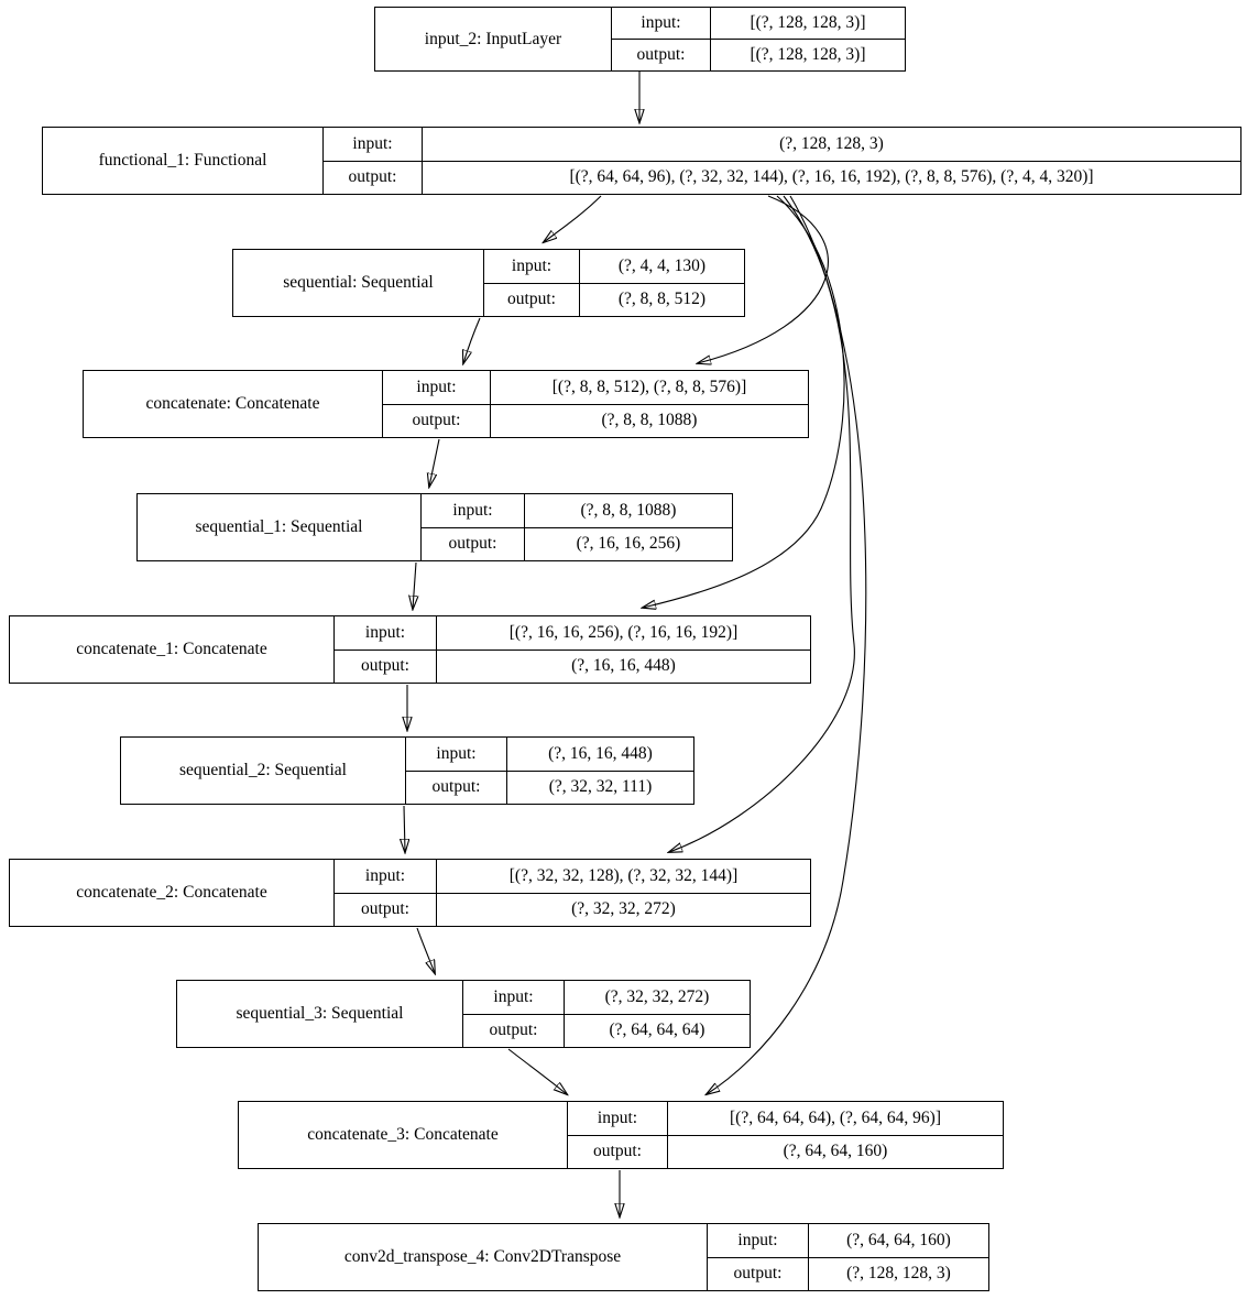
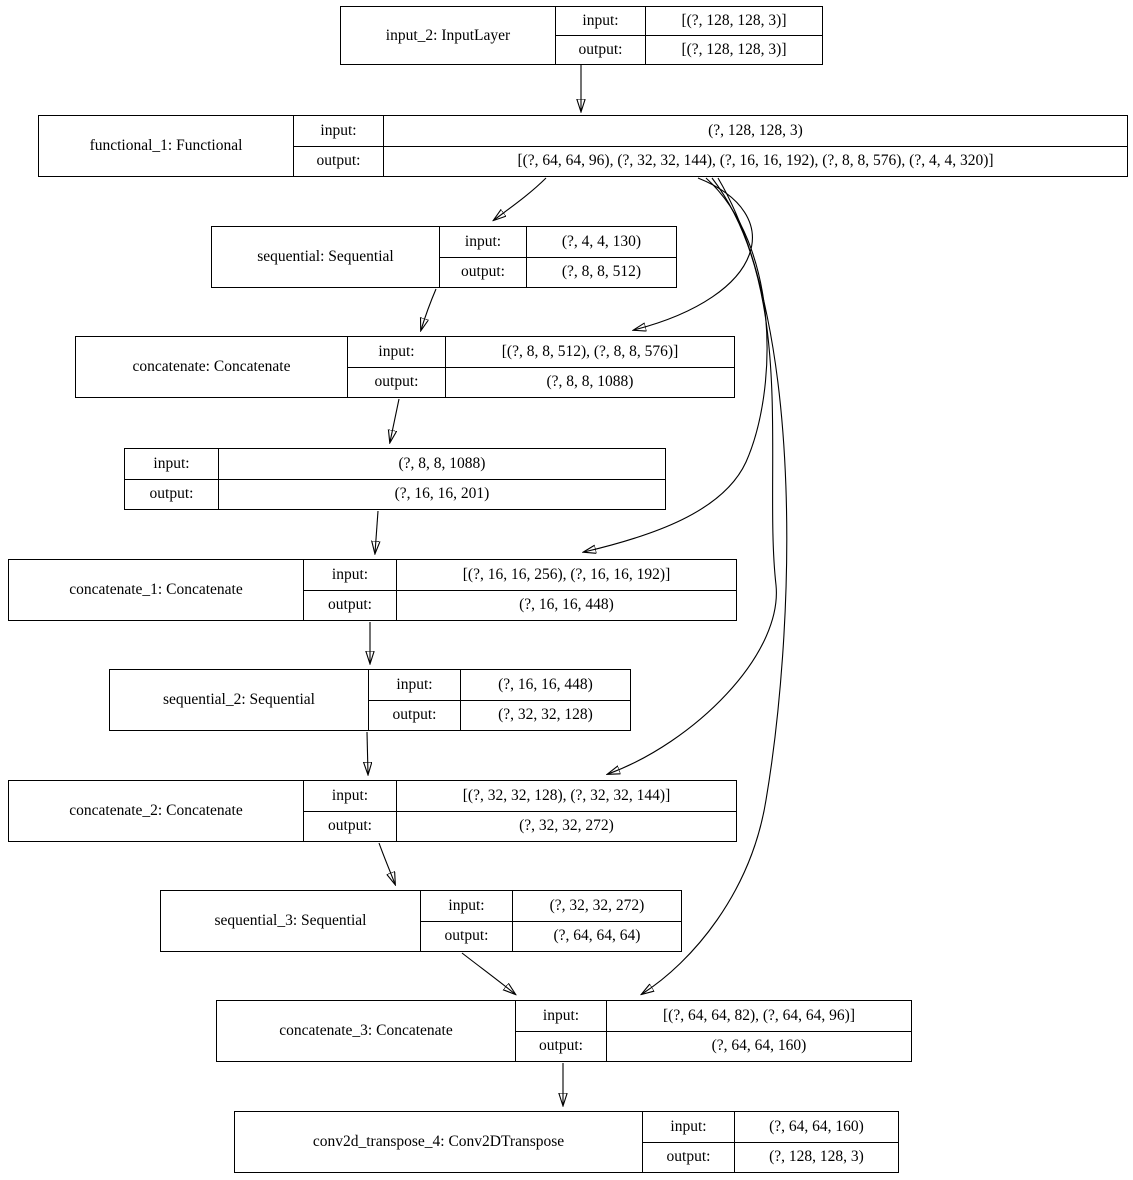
  input_2: InputLayer
  input:
  [(?, 128, 128, 3)]
  output:
  [(?, 128, 128, 3)]
  functional_1: Functional
  input:
  (?, 128, 128, 3)
  output:
  [(?, 64, 64, 96), (?, 32, 32, 144), (?, 16, 16, 192), (?, 8, 8, 576), (?, 4, 4, 320)]
  sequential: Sequential
  input:
  (?, 4, 4, 130)
  output:
  (?, 8, 8, 512)
  concatenate: Concatenate
  input:
  [(?, 8, 8, 512), (?, 8, 8, 576)]
  output:
  (?, 8, 8, 1088)
- sequential_1: Sequential
  input:
  (?, 8, 8, 1088)
  output:
- (?, 16, 16, 256)
+ (?, 16, 16, 201)
  concatenate_1: Concatenate
  input:
  [(?, 16, 16, 256), (?, 16, 16, 192)]
  output:
  (?, 16, 16, 448)
  sequential_2: Sequential
  input:
  (?, 16, 16, 448)
  output:
- (?, 32, 32, 111)
+ (?, 32, 32, 128)
  concatenate_2: Concatenate
  input:
  [(?, 32, 32, 128), (?, 32, 32, 144)]
  output:
  (?, 32, 32, 272)
  sequential_3: Sequential
  input:
  (?, 32, 32, 272)
  output:
  (?, 64, 64, 64)
  concatenate_3: Concatenate
  input:
- [(?, 64, 64, 64), (?, 64, 64, 96)]
+ [(?, 64, 64, 82), (?, 64, 64, 96)]
  output:
  (?, 64, 64, 160)
  conv2d_transpose_4: Conv2DTranspose
  input:
  (?, 64, 64, 160)
  output:
  (?, 128, 128, 3)
